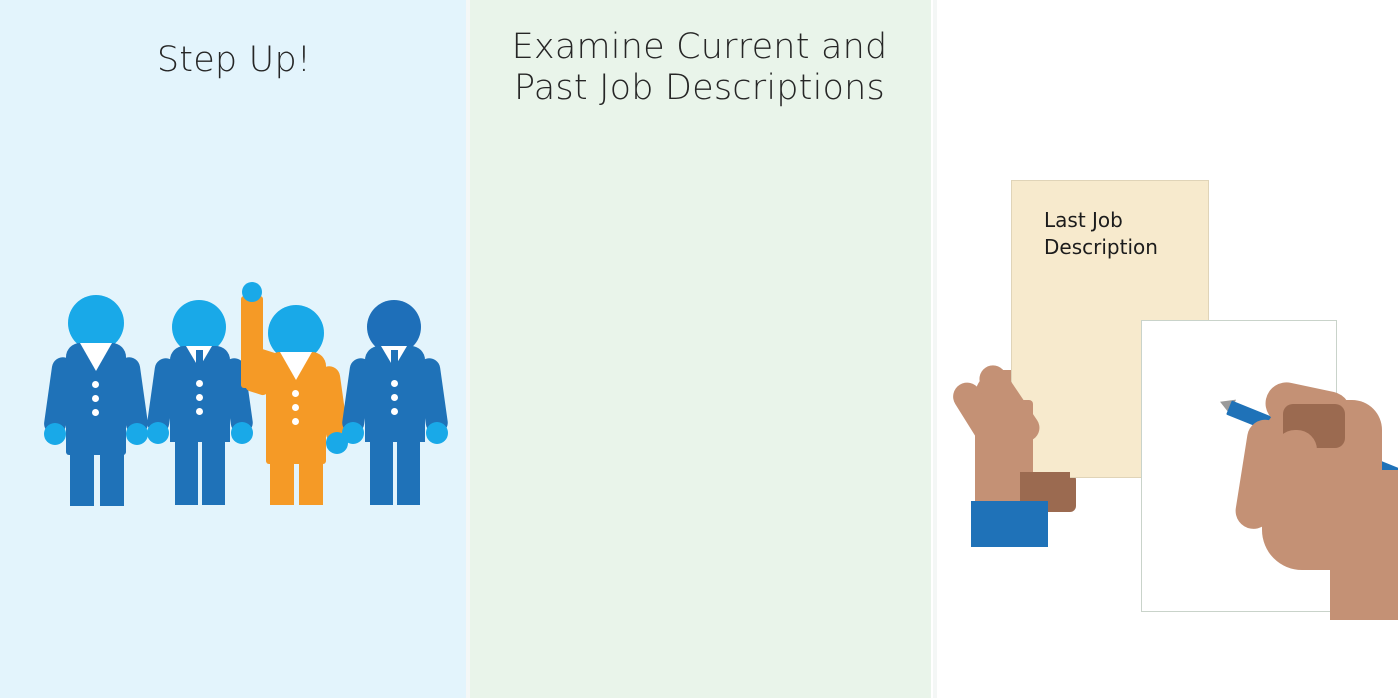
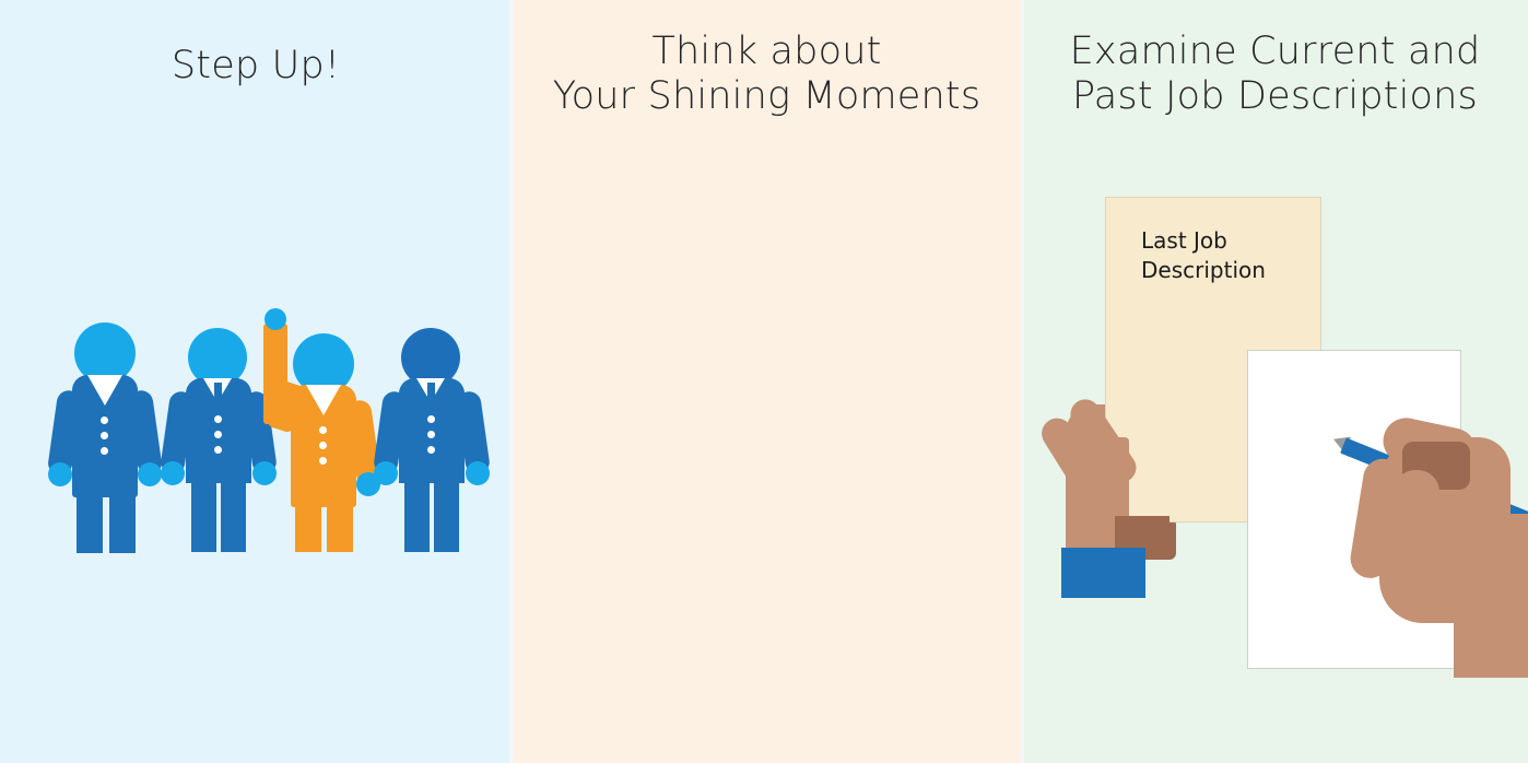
  Step Up!
+ Think about
+ Your Shining Moments
  Examine Current and
  Past Job Descriptions
  Last Job
  Description
